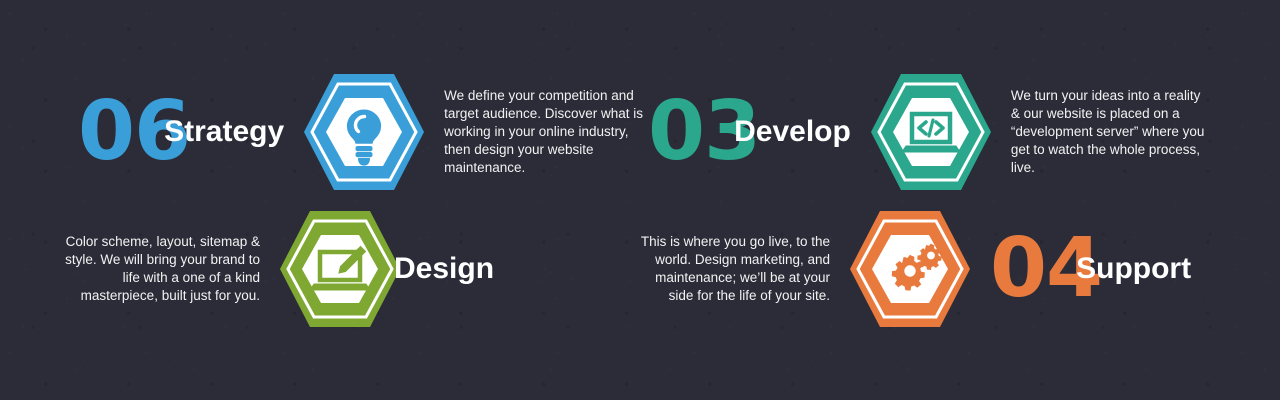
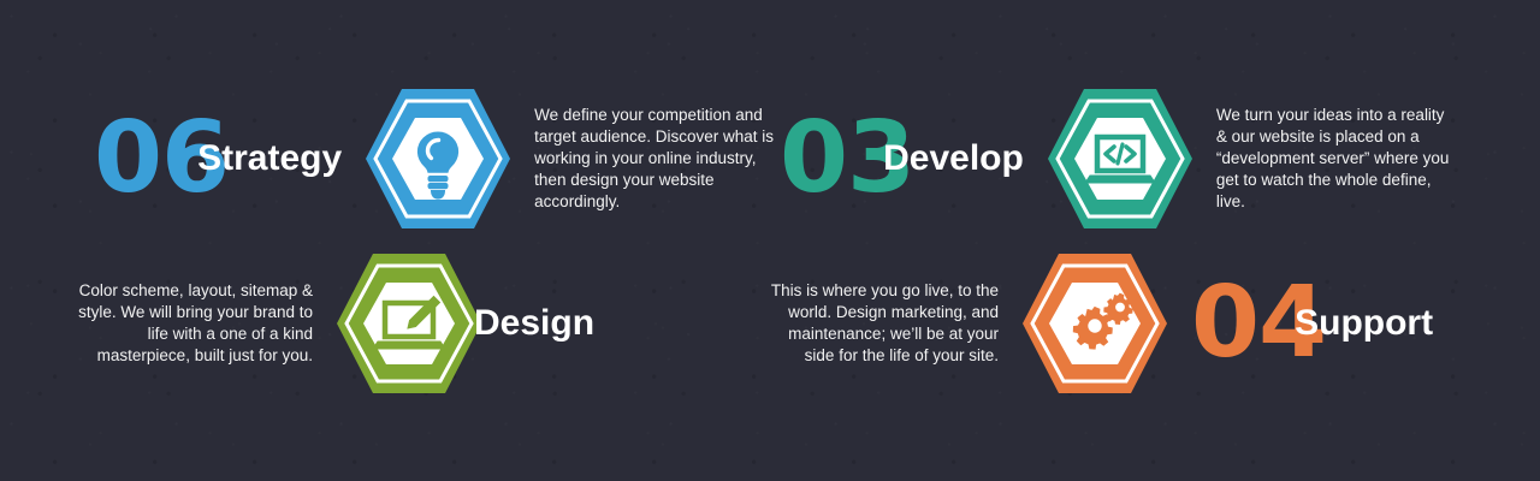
  06
  Strategy
- We define your competition and target audience. Discover what is working in your online industry, then design your website maintenance.
+ We define your competition and target audience. Discover what is working in your online industry, then design your website accordingly.
  Color scheme, layout, sitemap & style. We will bring your brand to life with a one of a kind masterpiece, built just for you.
  Design
  03
  Develop
- We turn your ideas into a reality & our website is placed on a “development server” where you get to watch the whole process, live.
+ We turn your ideas into a reality & our website is placed on a “development server” where you get to watch the whole define, live.
  This is where you go live, to the world. Design marketing, and maintenance; we’ll be at your side for the life of your site.
  04
  Support
